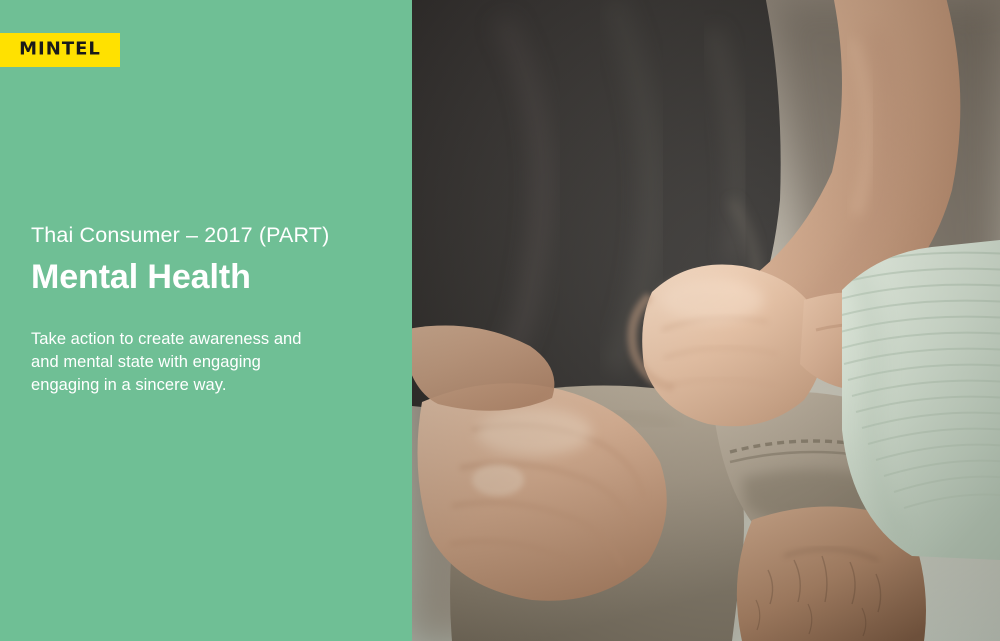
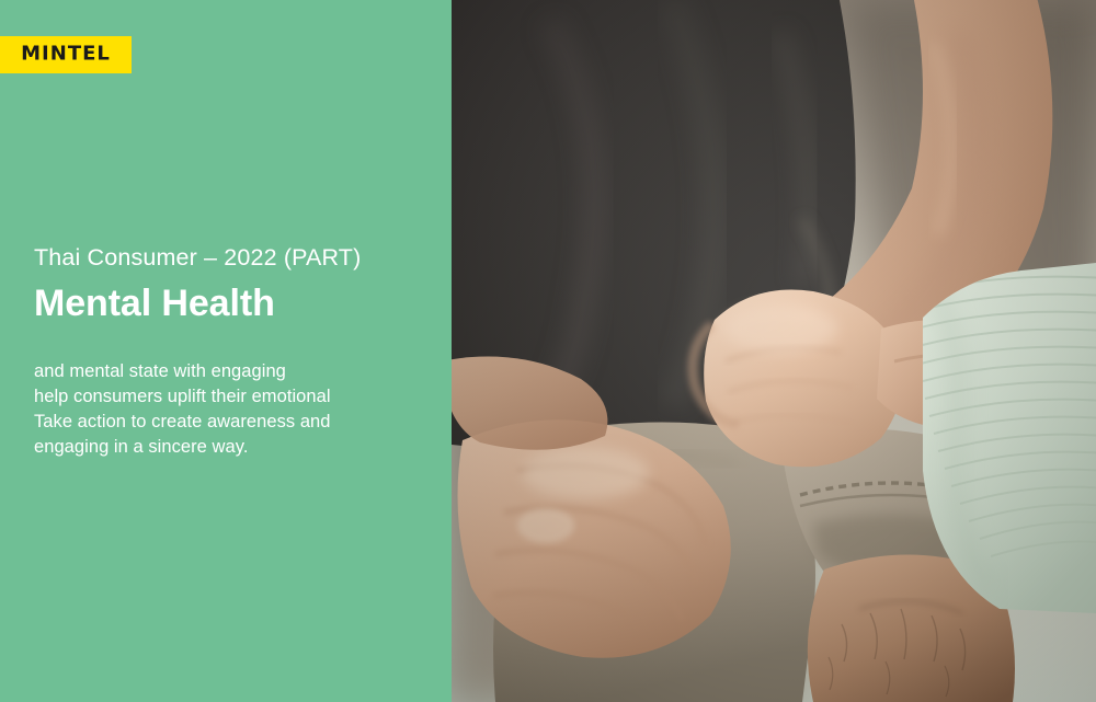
  MINTEL
- Thai Consumer – 2017 (PART)
+ Thai Consumer – 2022 (PART)
  Mental Health
- Take action to create awareness and
+ and mental state with engaging
+ help consumers uplift their emotional
- and mental state with engaging
+ Take action to create awareness and
  engaging in a sincere way.
